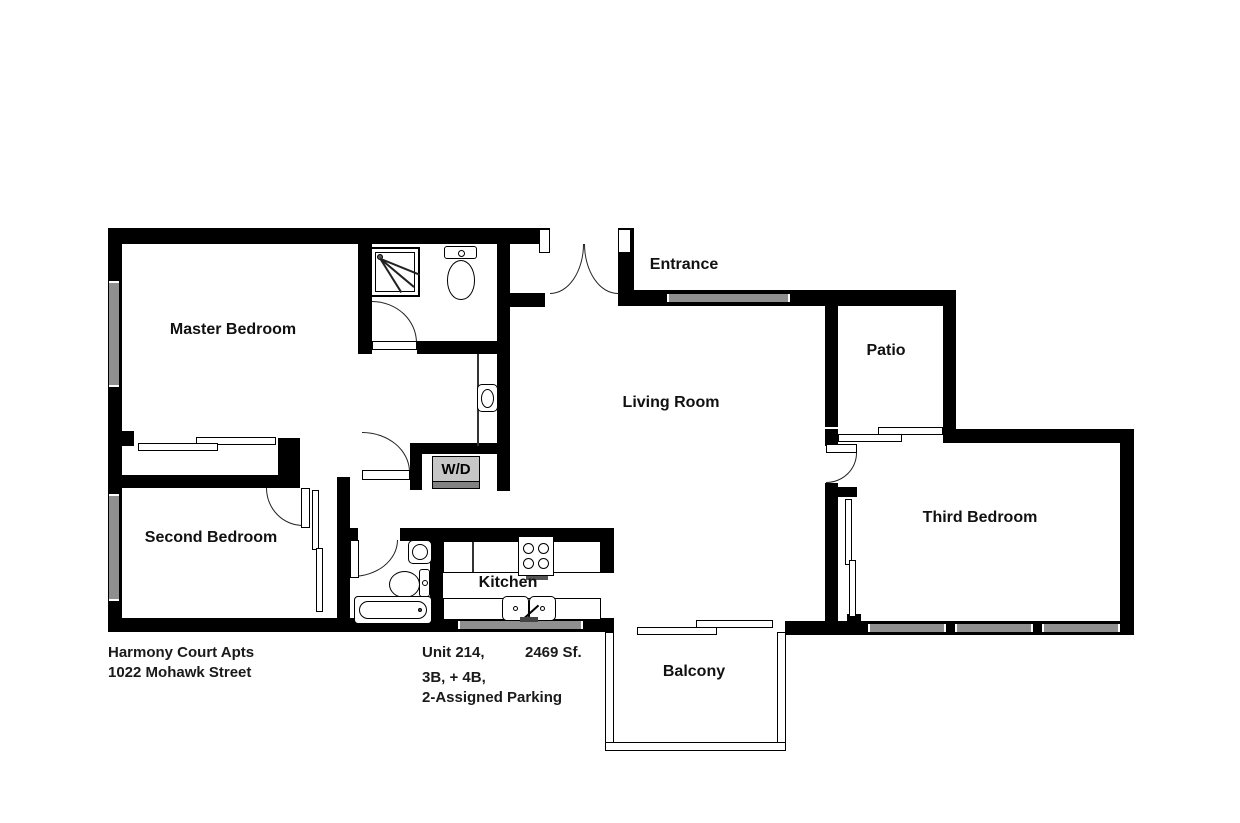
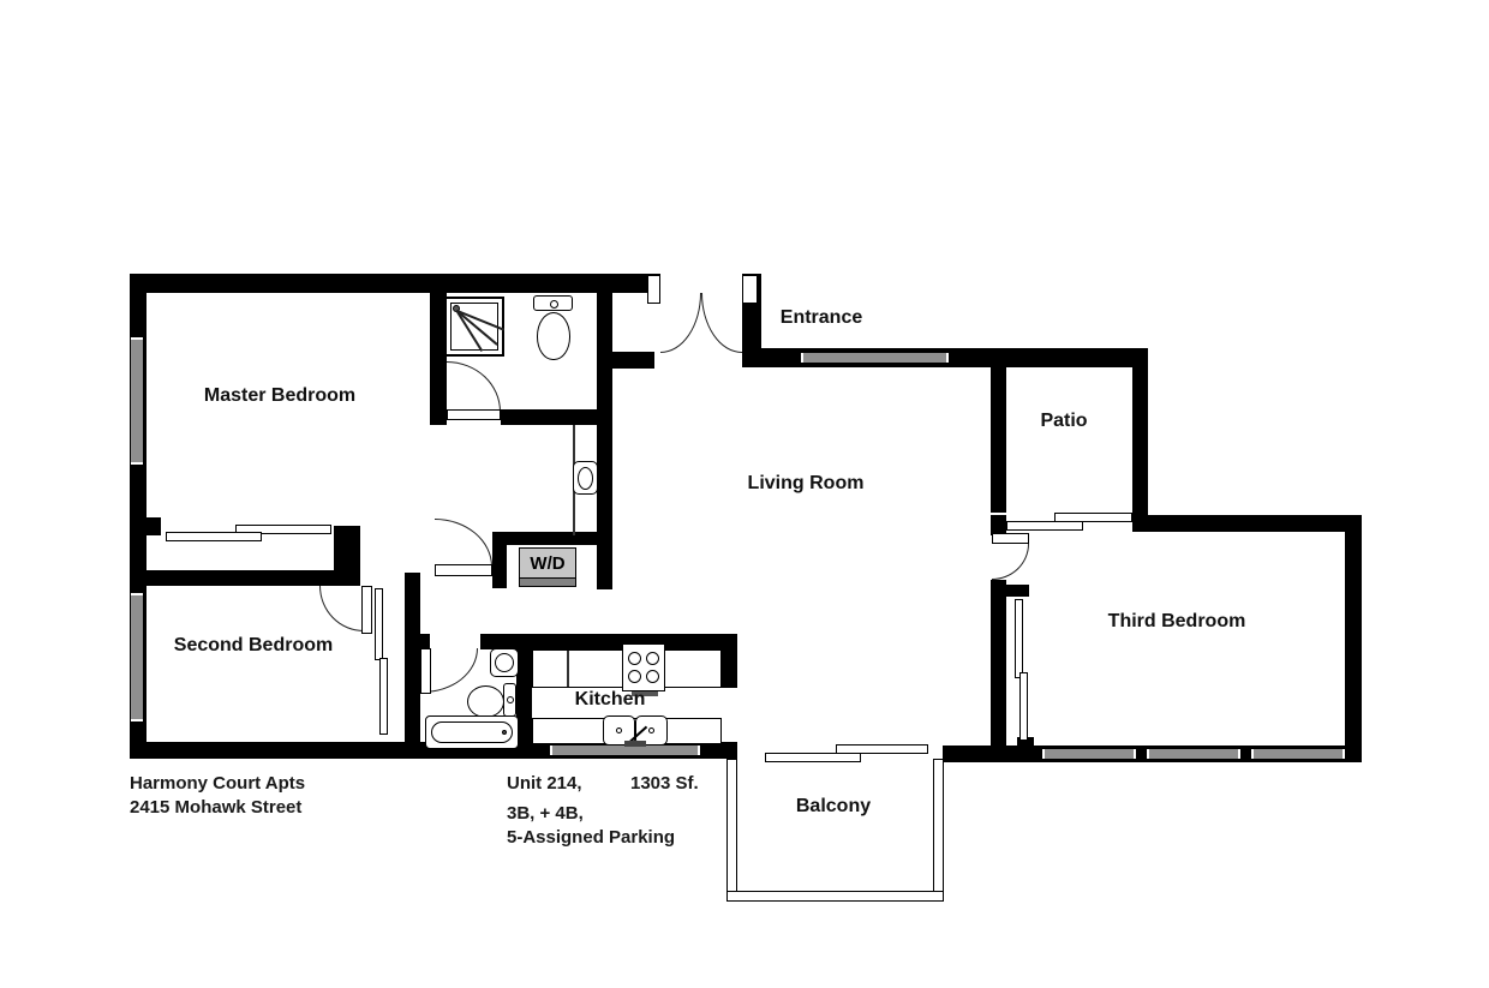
  W/D
  Master Bedroom
  Entrance
  Patio
  Living Room
  Third Bedroom
  Second Bedroom
  Kitchen
  Balcony
  Harmony Court Apts
- 1022 Mohawk Street
+ 2415 Mohawk Street
  Unit 214,
- 2469 Sf.
+ 1303 Sf.
  3B, + 4B,
- 2-Assigned Parking
+ 5-Assigned Parking
